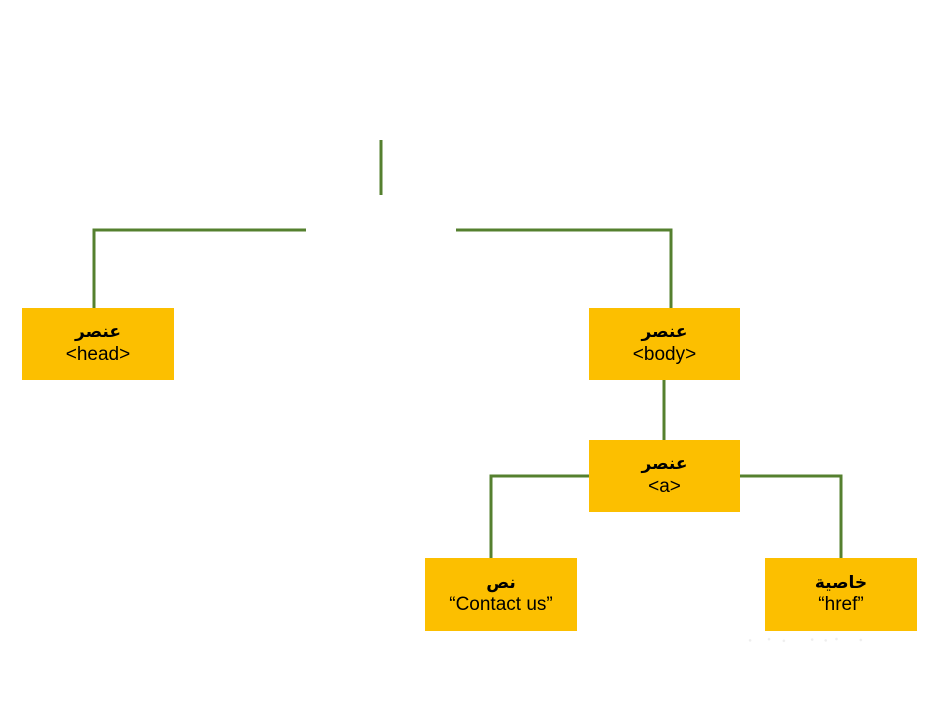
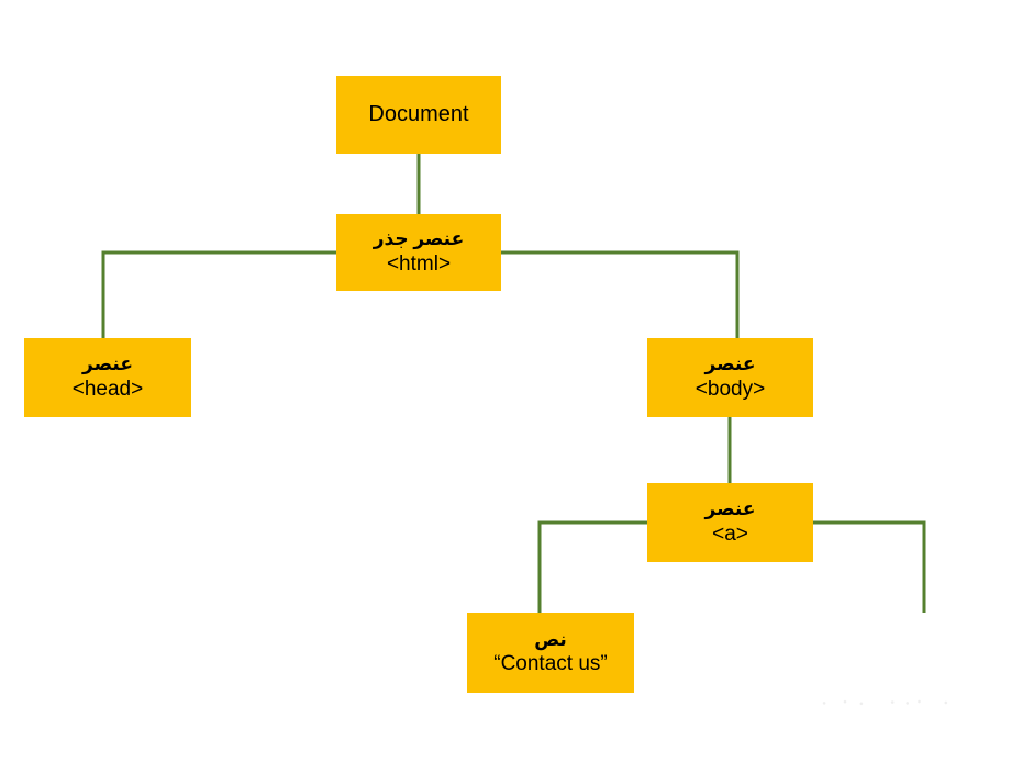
+ Document
+ عنصر جذر
+ <html>
  عنصر
  <head>
  عنصر
  <body>
  عنصر
  <a>
  نص
  “Contact us”
- خاصية
- “href”
